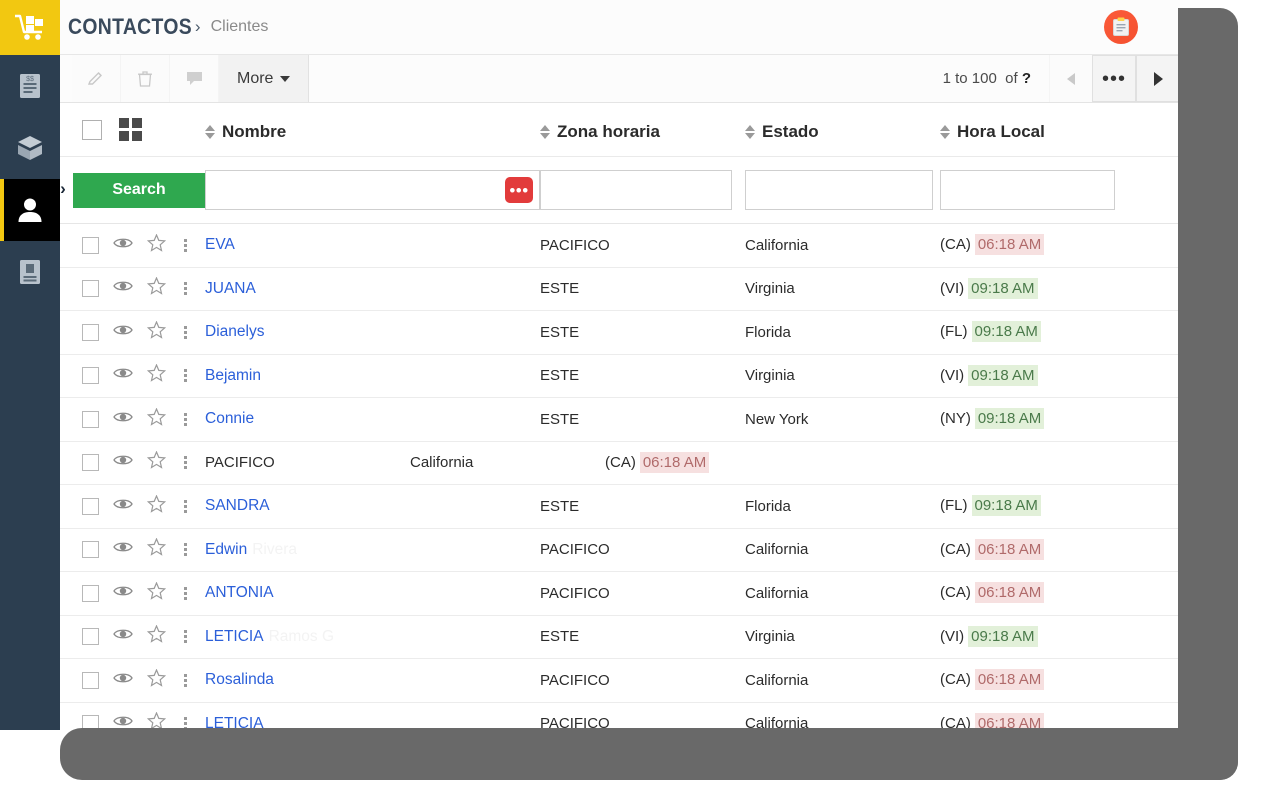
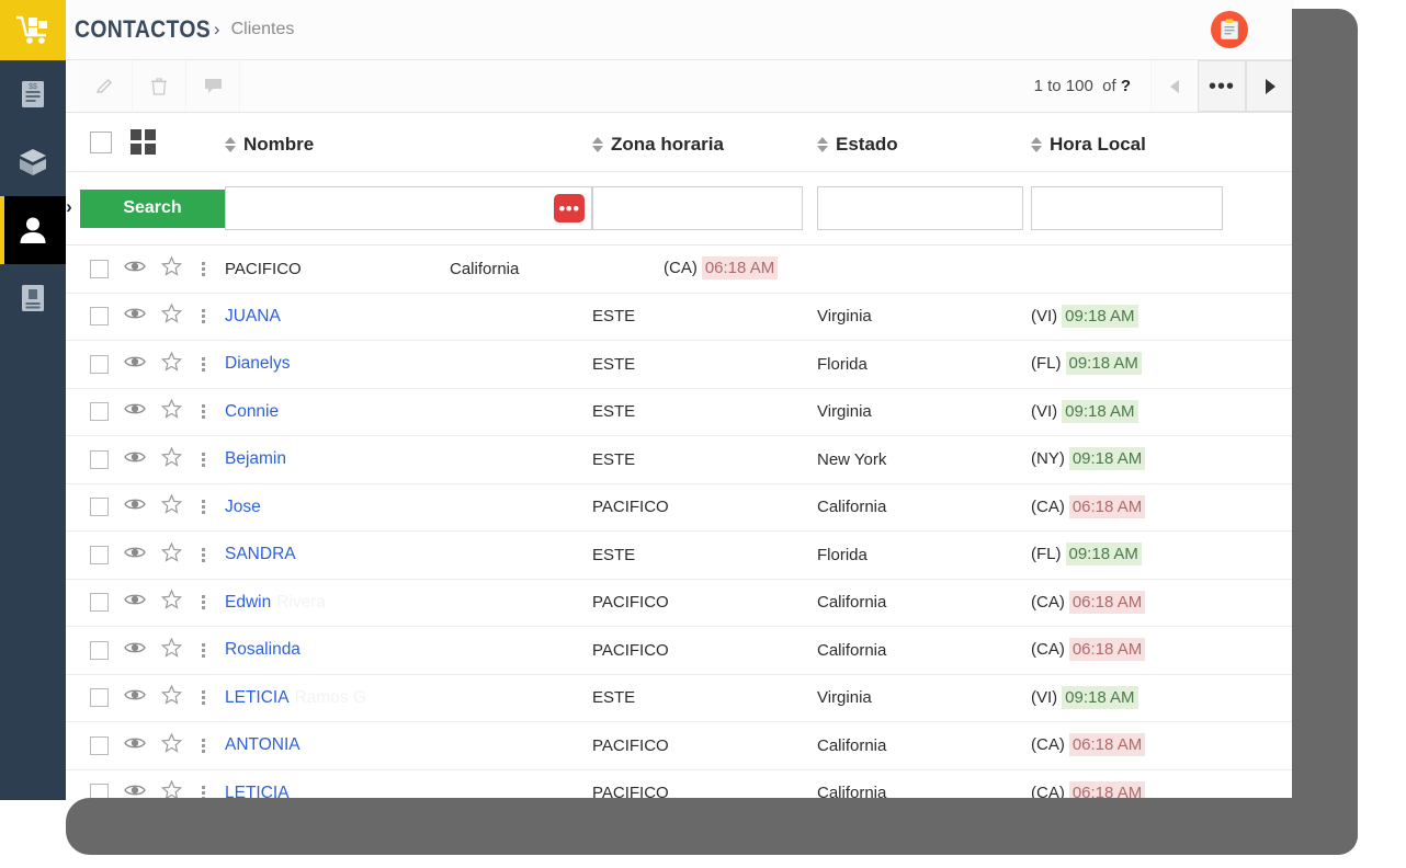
  ›
  CONTACTOS
  ›
  Clientes
- More
  1 to 100 of ?
  •••
  Nombre
  Zona horaria
  Estado
  Hora Local
  Search
  •••
- EVA
  PACIFICO
  California
  (CA) 06:18 AM
  JUANA
  ESTE
  Virginia
  (VI) 09:18 AM
  Dianelys
  ESTE
  Florida
  (FL) 09:18 AM
- Bejamin
+ Connie
  ESTE
  Virginia
  (VI) 09:18 AM
- Connie
+ Bejamin
  ESTE
  New York
  (NY) 09:18 AM
+ Jose
  PACIFICO
  California
  (CA) 06:18 AM
  SANDRA
  ESTE
  Florida
  (FL) 09:18 AM
  PACIFICO
  California
  (CA) 06:18 AM
- ANTONIA
+ Rosalinda
  PACIFICO
  California
  (CA) 06:18 AM
  ESTE
  Virginia
  (VI) 09:18 AM
- Rosalinda
+ ANTONIA
  PACIFICO
  California
  (CA) 06:18 AM
  LETICIA
  PACIFICO
  California
  (CA) 06:18 AM
